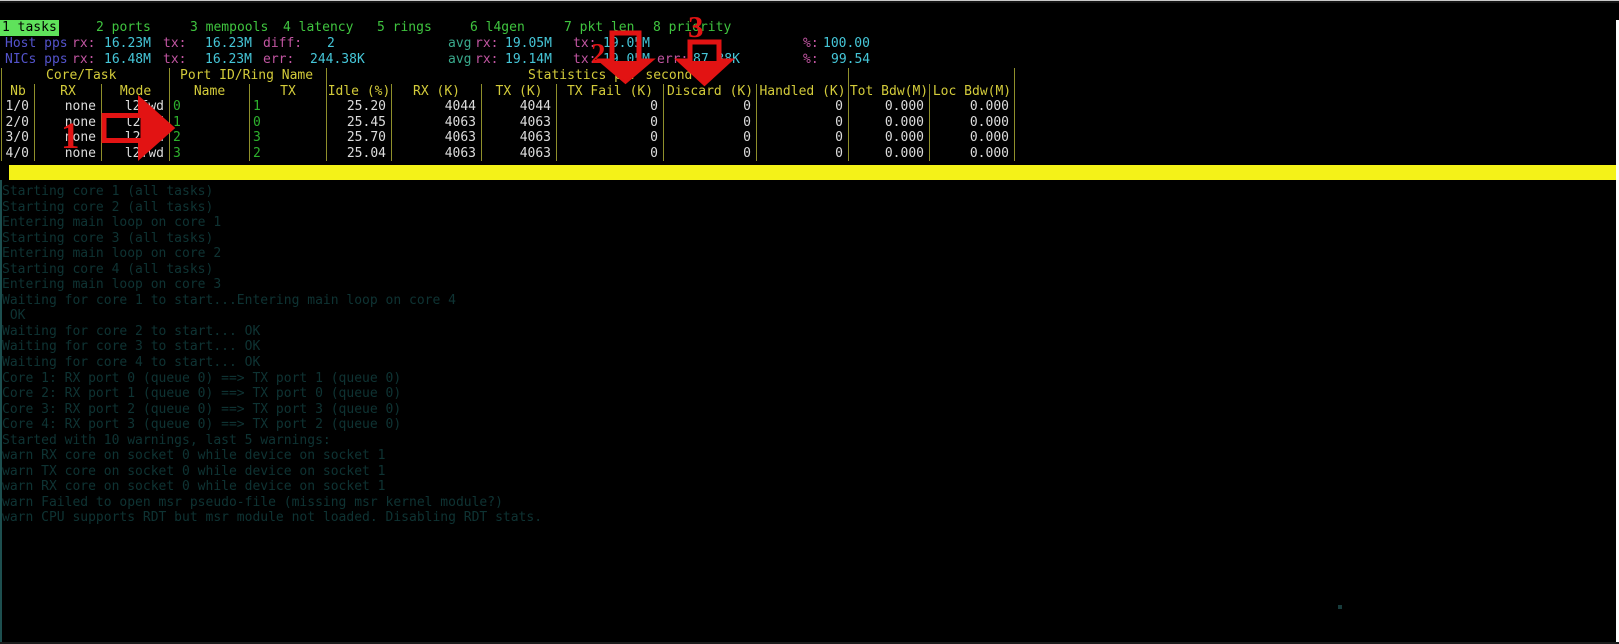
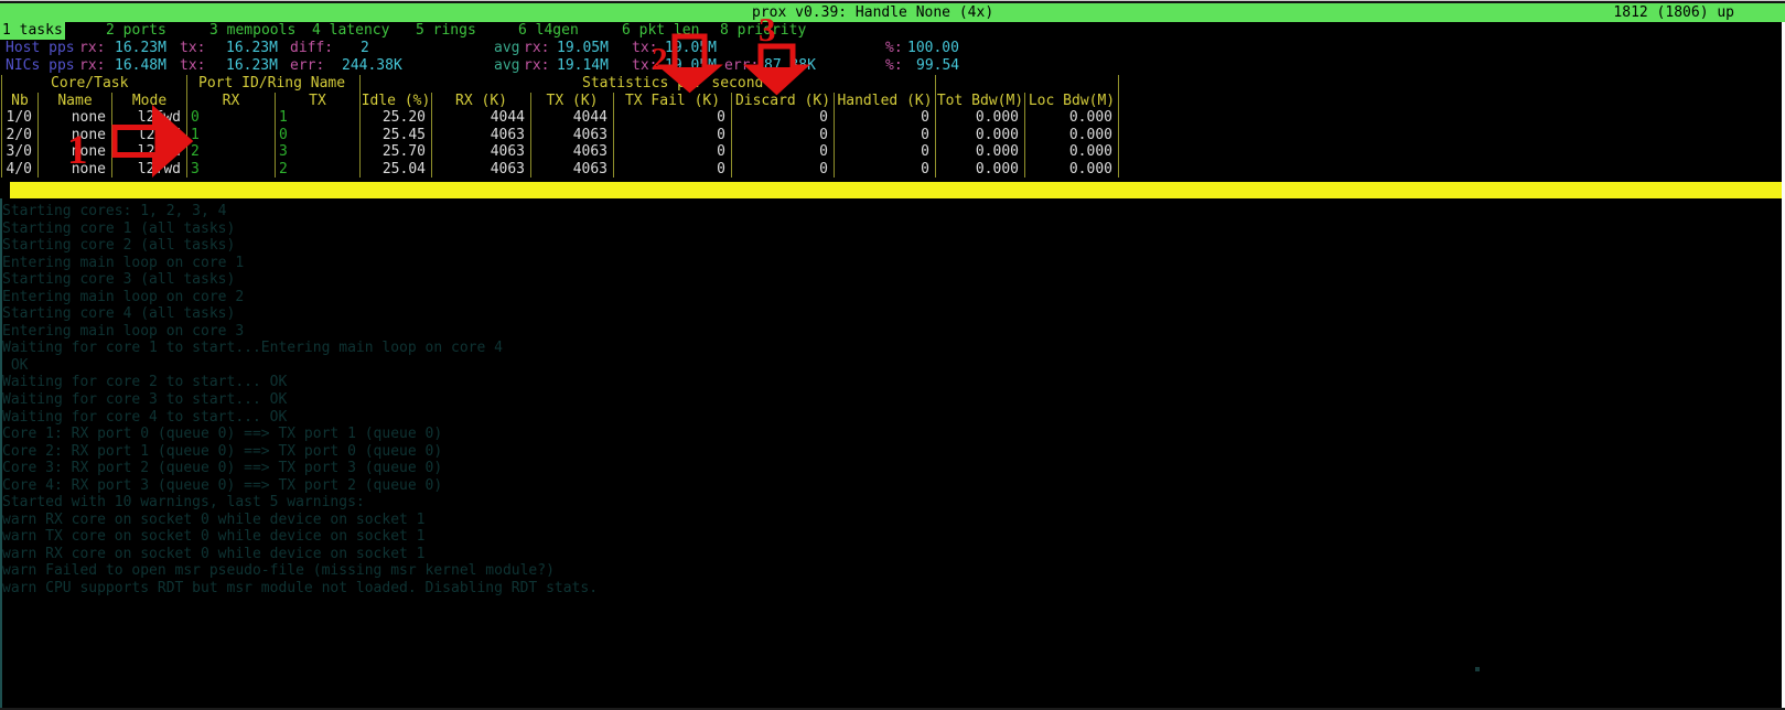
+ prox v0.39: Handle None (4x)
+ 1812 (1806) up
  1 tasks
  2 ports
  3 mempools
  4 latency
  5 rings
  6 l4gen
- 7 pkt len
+ 6 pkt len
  8 priority
  Host pps
  rx:
  16.23M
  tx:
  16.23M
  diff:
  2
  avg
  rx:
  19.05M
  tx:
  19.0M
  %:
  100.00
  NICs pps
  rx:
  16.48M
  tx:
  16.23M
  err:
  244.38K
  avg
  rx:
  19.14M
  tx:
  %:
  99.54
  Core/Task
  Port ID/Ring Name
  Statistics second
  Nb
- RX
+ Name
  Mode
- Name
+ RX
  TX
  Idle (%)
  RX (K)
  TX (K)
  TX Fail (K)
  Discard (K)
  Handled (K)
  Tot Bdw(M)
  Loc Bdw(M)
  1/0
  none
  l2wd
  0
  1
  25.20
  4044
  4044
  0
  0
  0
  0.000
  0.000
  2/0
  none
  1
  0
  25.45
  4063
  4063
  0
  0
  0
  0.000
  0.000
  3/0
  none
  2
  3
  25.70
  4063
  4063
  0
  0
  0
  0.000
  0.000
  4/0
  none
  l2wd
  3
  2
  25.04
  4063
  4063
  0
  0
  0
  0.000
  0.000
+ Starting cores: 1, 2, 3, 4
  Starting core 1 (all tasks)
  Starting core 2 (all tasks)
  Entering main loop on core 1
  Starting core 3 (all tasks)
  Entering main loop on core 2
  Starting core 4 (all tasks)
  Entering main loop on core 3
  Waiting for core 1 to start...Entering main loop on core 4
  OK
  Waiting for core 2 to start... OK
  Waiting for core 3 to start... OK
  Waiting for core 4 to start... OK
  Core 1: RX port 0 (queue 0) ==> TX port 1 (queue 0)
  Core 2: RX port 1 (queue 0) ==> TX port 0 (queue 0)
  Core 3: RX port 2 (queue 0) ==> TX port 3 (queue 0)
  Core 4: RX port 3 (queue 0) ==> TX port 2 (queue 0)
  Started with 10 warnings, last 5 warnings:
  warn RX core on socket 0 while device on socket 1
  warn TX core on socket 0 while device on socket 1
  warn RX core on socket 0 while device on socket 1
  warn Failed to open msr pseudo-file (missing msr kernel module?)
  warn CPU supports RDT but msr module not loaded. Disabling RDT stats.
  1
  2
  3
